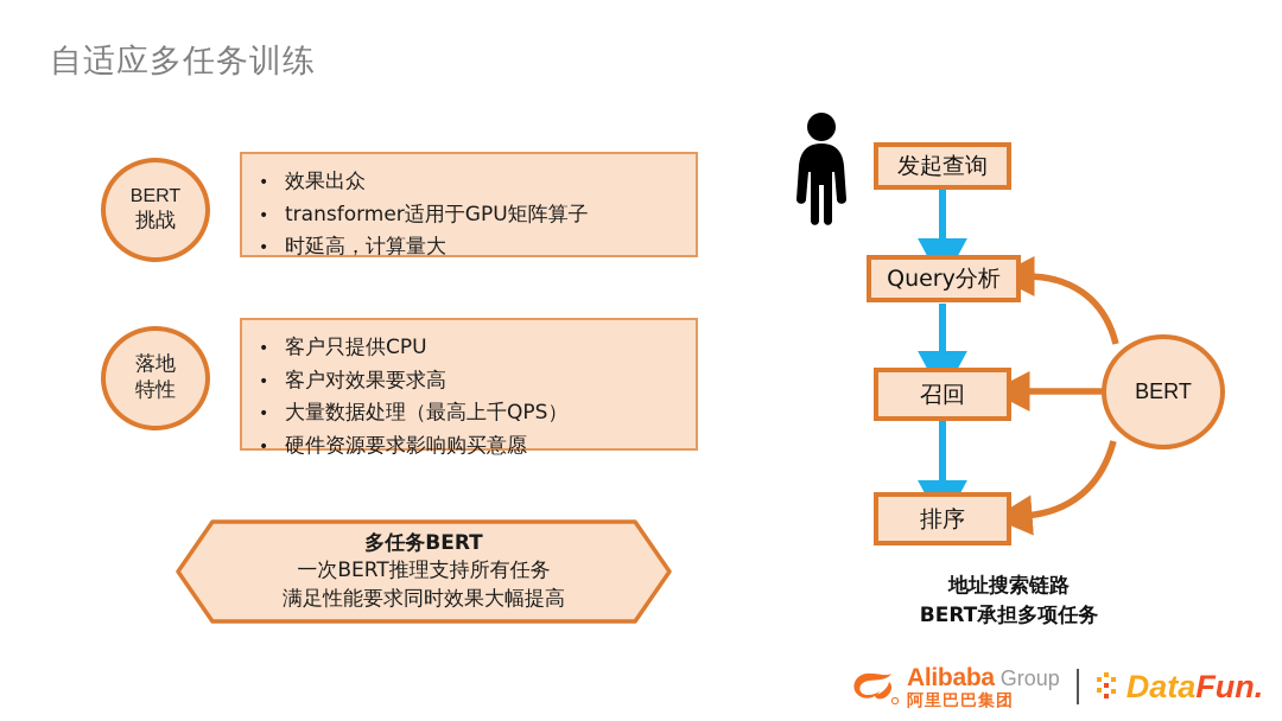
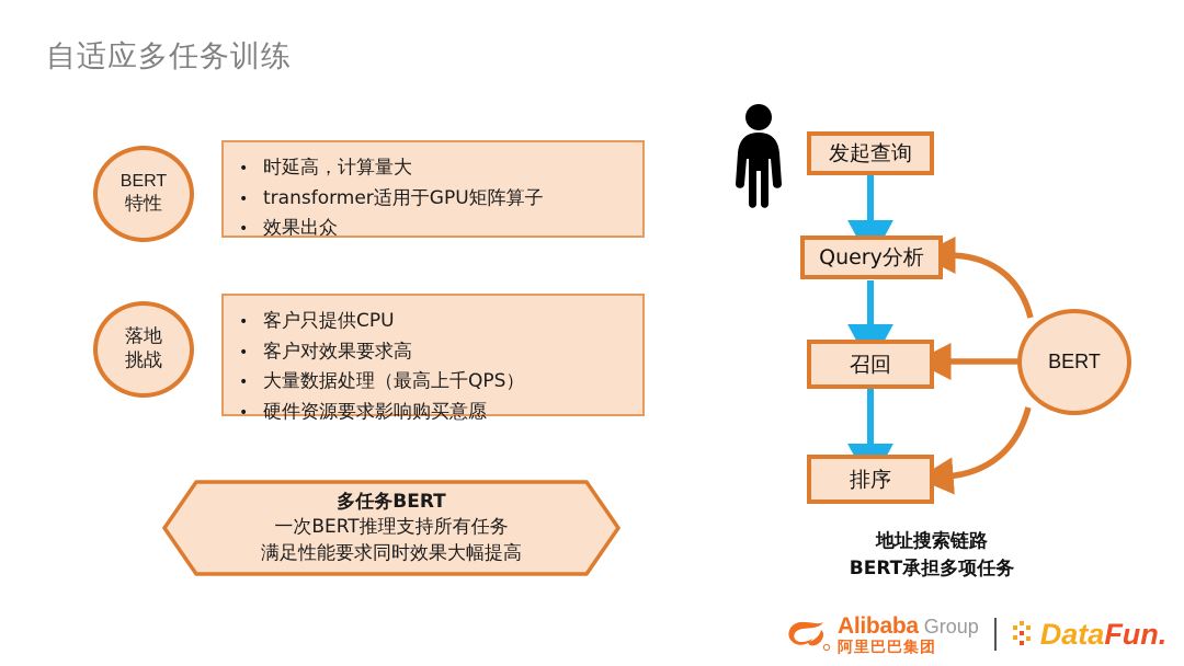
  自适应多任务训练
  BERT
- 挑战
+ 特性
  •
- 效果出众
+ 时延高，计算量大
  •
  transformer适用于GPU矩阵算子
  •
- 时延高，计算量大
+ 效果出众
  落地
- 特性
+ 挑战
  •
  客户只提供CPU
  •
  客户对效果要求高
  •
  大量数据处理（最高上千QPS）
  •
  硬件资源要求影响购买意愿
  多任务BERT
  一次BERT推理支持所有任务
  满足性能要求同时效果大幅提高
  发起查询
  Query分析
  召回
  排序
  BERT
  地址搜索链路
  BERT承担多项任务
  Alibaba
  Group
  阿里巴巴集团
  Data
  Fun.
